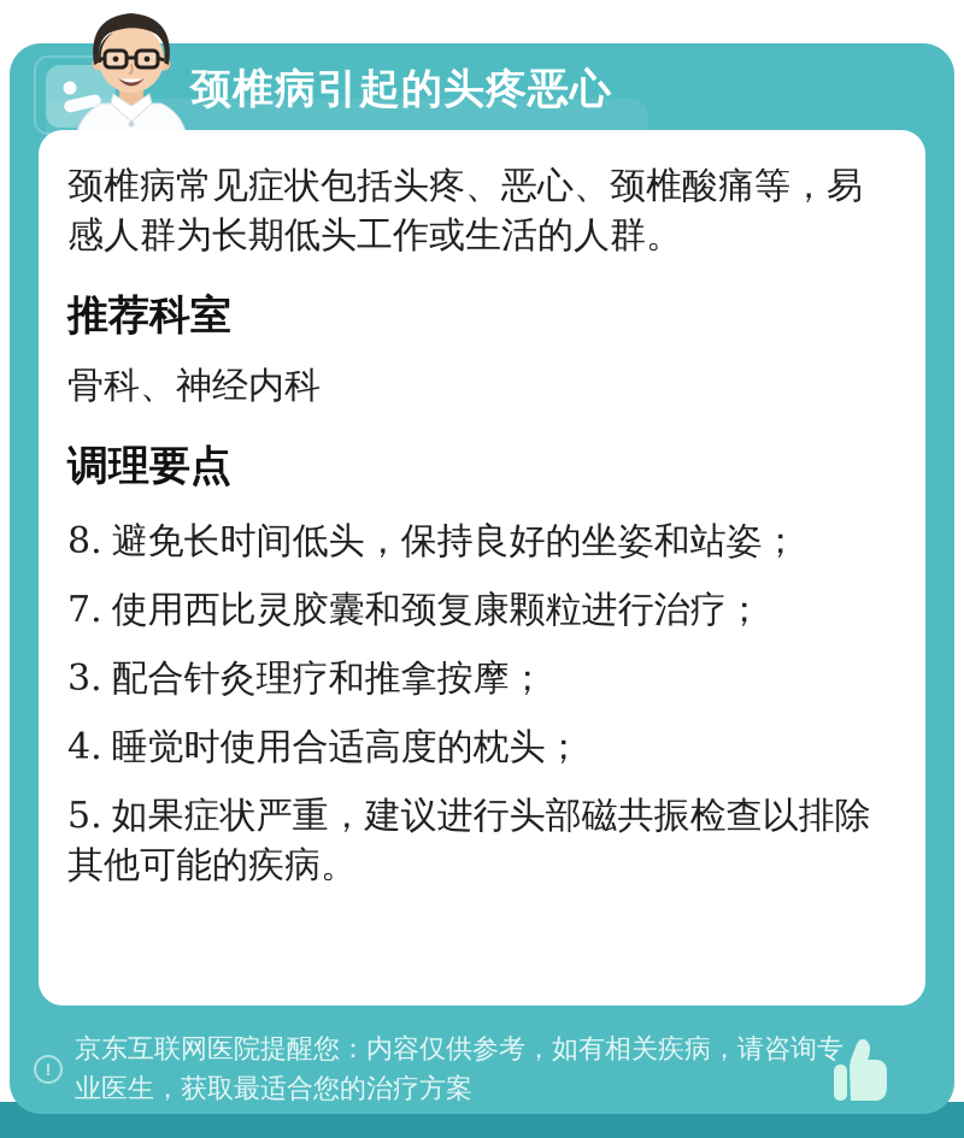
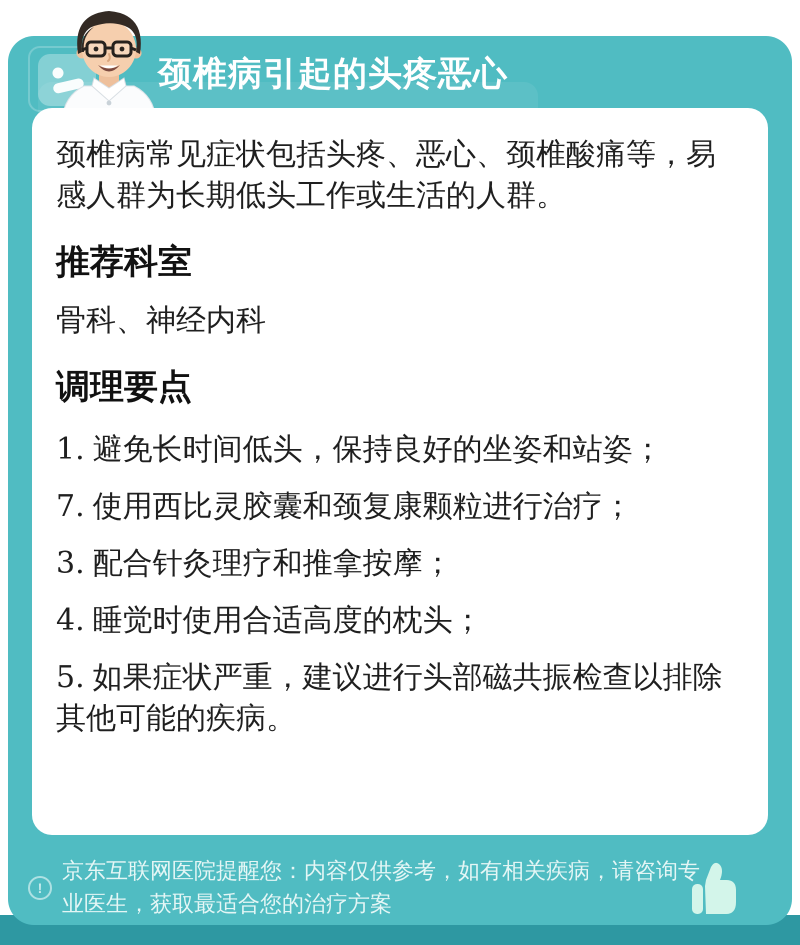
  颈椎病引起的头疼恶心
  颈椎病常见症状包括头疼、恶心、颈椎酸痛等，易感人群为长期低头工作或生活的人群。
  推荐科室
  骨科、神经内科
  调理要点
- 8. 避免长时间低头，保持良好的坐姿和站姿；
+ 1. 避免长时间低头，保持良好的坐姿和站姿；
  7. 使用西比灵胶囊和颈复康颗粒进行治疗；
  3. 配合针灸理疗和推拿按摩；
  4. 睡觉时使用合适高度的枕头；
  5. 如果症状严重，建议进行头部磁共振检查以排除其他可能的疾病。
  !
  京东互联网医院提醒您：内容仅供参考，如有相关疾病，请咨询专业医生，获取最适合您的治疗方案
